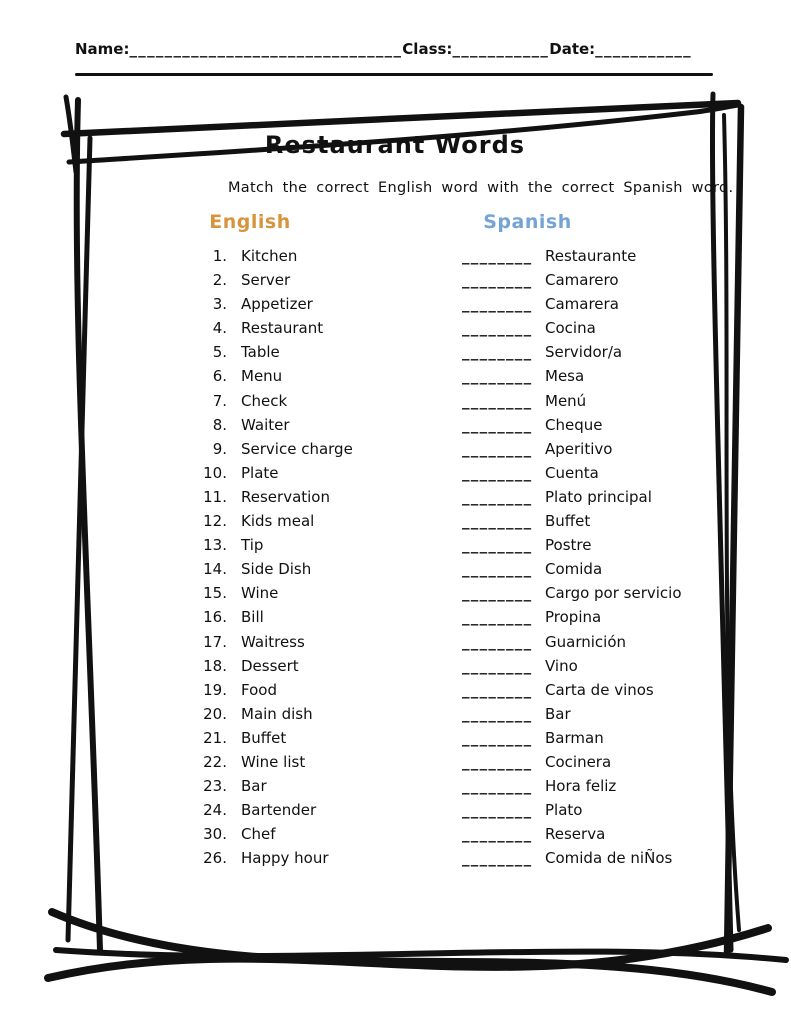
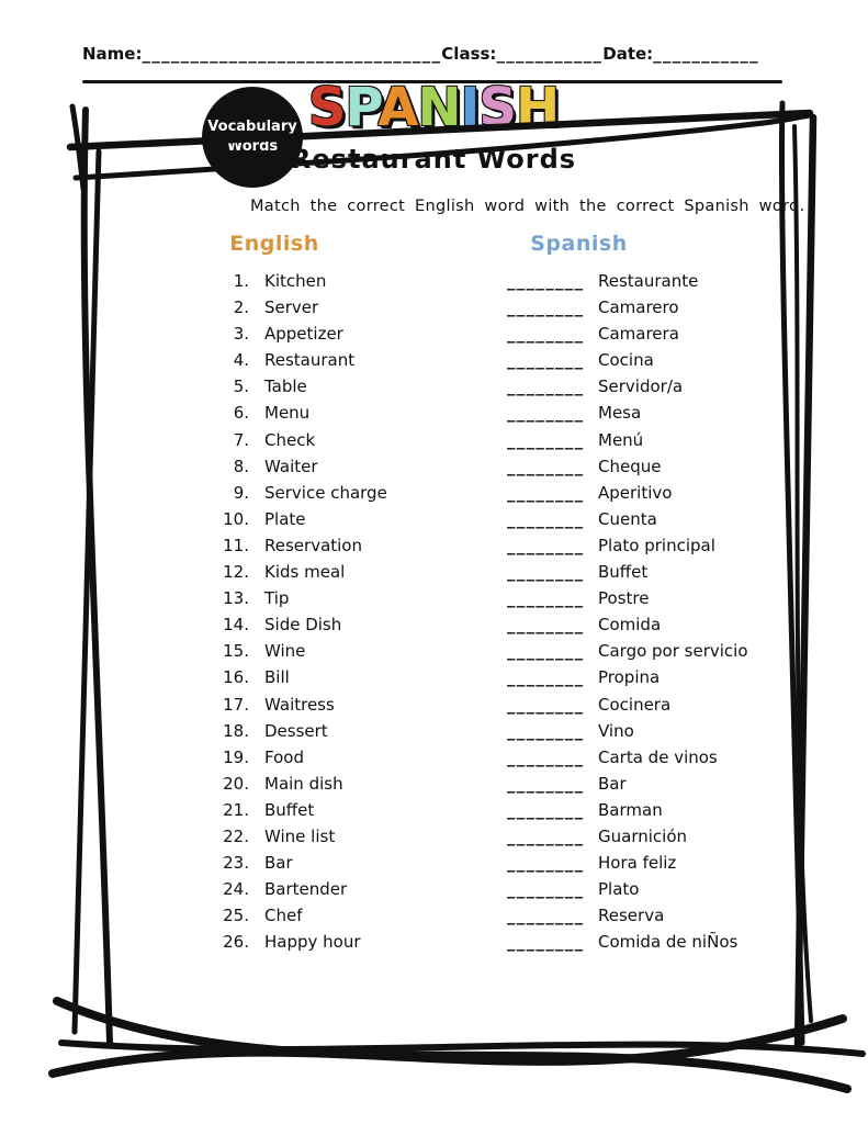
  Name:_______________________________Class:___________Date:___________
+ Vocabulary
+ Words
+ SPANISH
  Rerant Words
  Match the correct English word with the correct Spanish wor
  English
  Spanish
  1.
  Kitchen
  ________
  Restaurante
  2.
  Server
  ________
  Camarero
  3.
  Appetizer
  ________
  Camarera
  4.
  Restaurant
  ________
  Cocina
  5.
  Table
  ________
  Servidor/a
  6.
  Menu
  ________
  Mesa
  7.
  Check
  ________
  Menú
  8.
  Waiter
  ________
  Cheque
  9.
  Service charge
  ________
  Aperitivo
  10.
  Plate
  ________
  Cuenta
  11.
  Reservation
  ________
  Plato principal
  12.
  Kids meal
  ________
  Buffet
  13.
  Tip
  ________
  Postre
  14.
  Side Dish
  ________
  Comida
  15.
  Wine
  ________
  Cargo por servicio
  16.
  Bill
  ________
  Propina
  17.
  Waitress
  ________
- Guarnición
+ Cocinera
  18.
  Dessert
  ________
  Vino
  19.
  Food
  ________
  Carta de vinos
  20.
  Main dish
  ________
  Bar
  21.
  Buffet
  ________
  Barman
  22.
  Wine list
  ________
- Cocinera
+ Guarnición
  23.
  Bar
  ________
  Hora feliz
  24.
  Bartender
  ________
  Plato
- 30.
+ 25.
  Chef
  ________
  Reserva
  26.
  Happy hour
  ________
  Comida de niÑos
